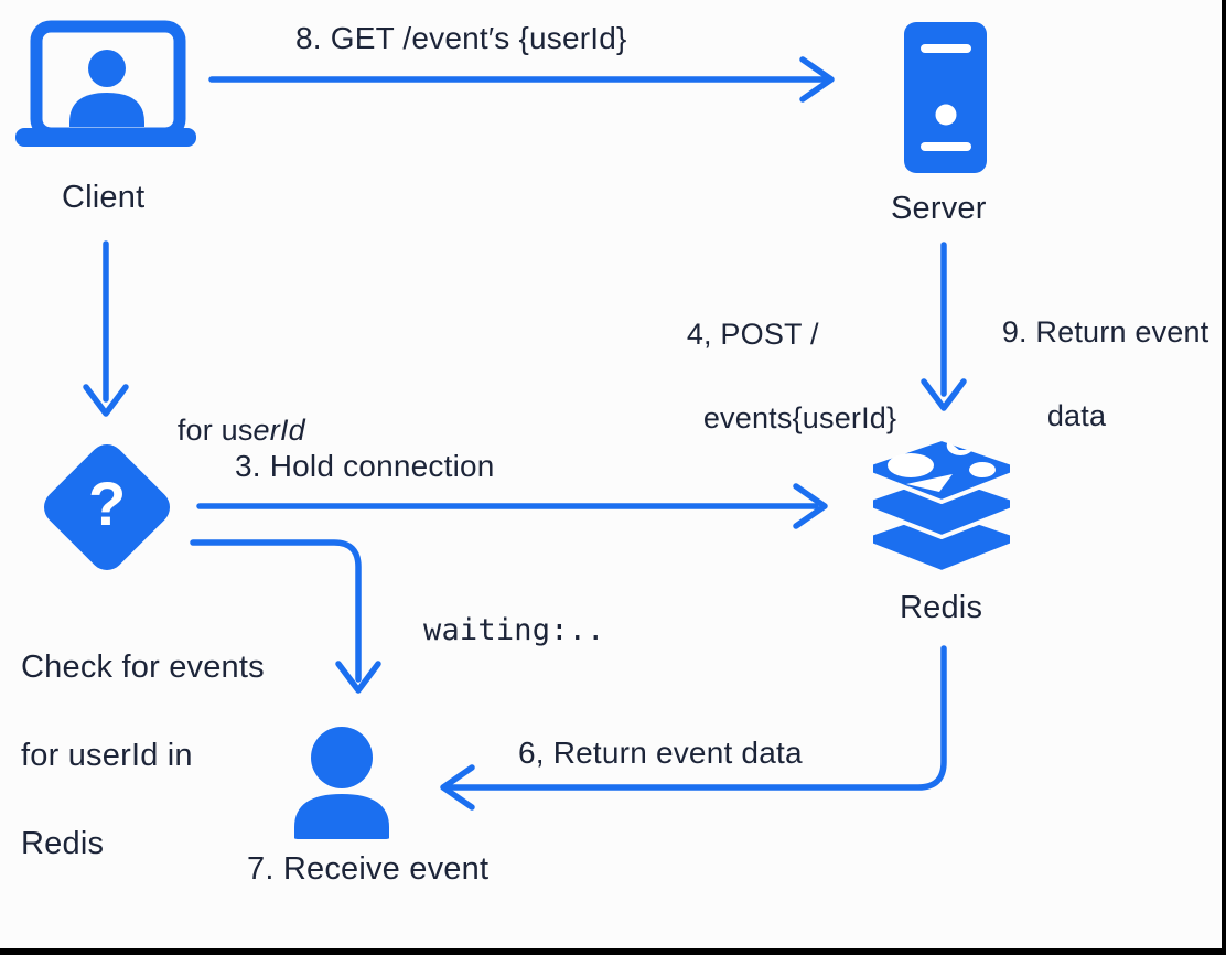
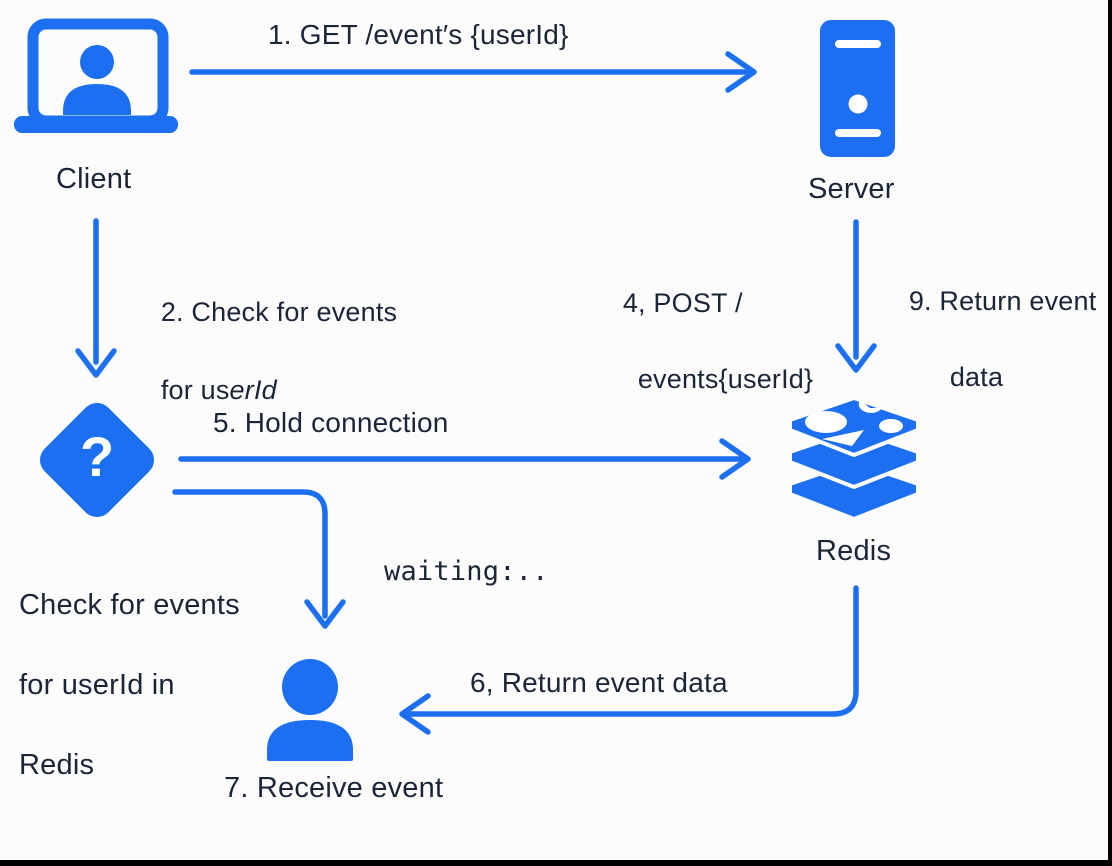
  Client
  Server
- 8. GET /event′s {userId}
+ 1. GET /event′s {userId}
+ 2. Check for events
  for userId
  4, POST /
  events{userId}
  9. Return event
  data
- 3. Hold connection
+ 5. Hold connection
  Redis
  Check for events
  for userId in
  Redis
  waiting:..
  6, Return event data
  7. Receive event
